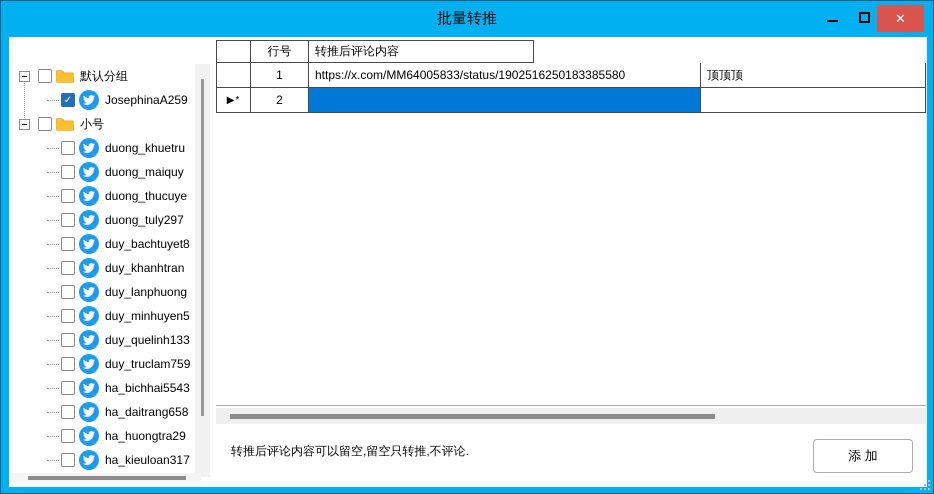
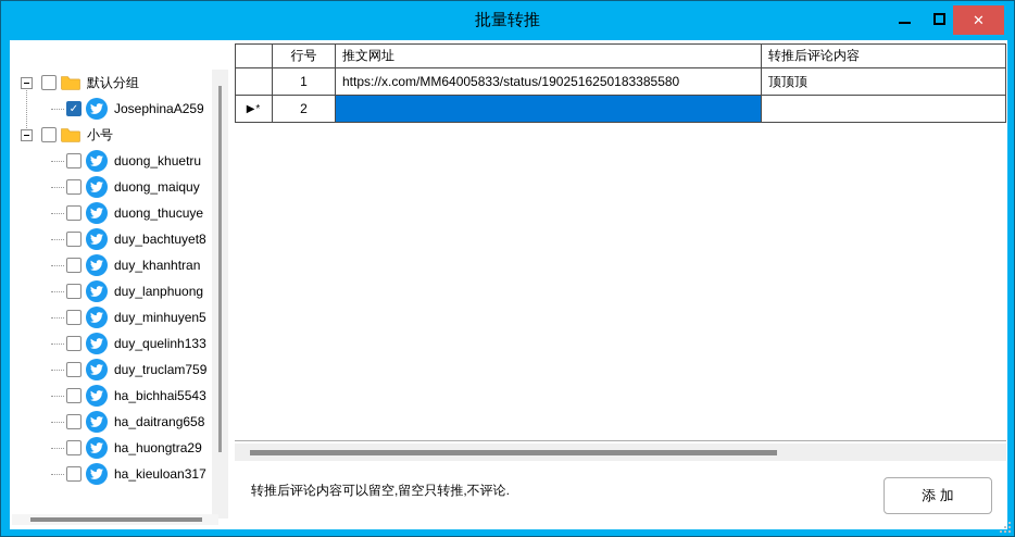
  批量转推
  ✕
  默认分组
  ✓
  JosephinaA259
  小号
  duong_khuetru
  duong_maiquy
  duong_thucuye
- duong_tuly297
  duy_bachtuyet8
  duy_khanhtran
  duy_lanphuong
  duy_minhuyen5
  duy_quelinh133
  duy_truclam759
  ha_bichhai5543
  ha_daitrang658
  ha_huongtra29
  ha_kieuloan317
  行号
+ 推文网址
  转推后评论内容
  1
  https://x.com/MM64005833/status/1902516250183385580
  顶顶顶
  ▶*
  2
  转推后评论内容可以留空,留空只转推,不评论.
  添 加
